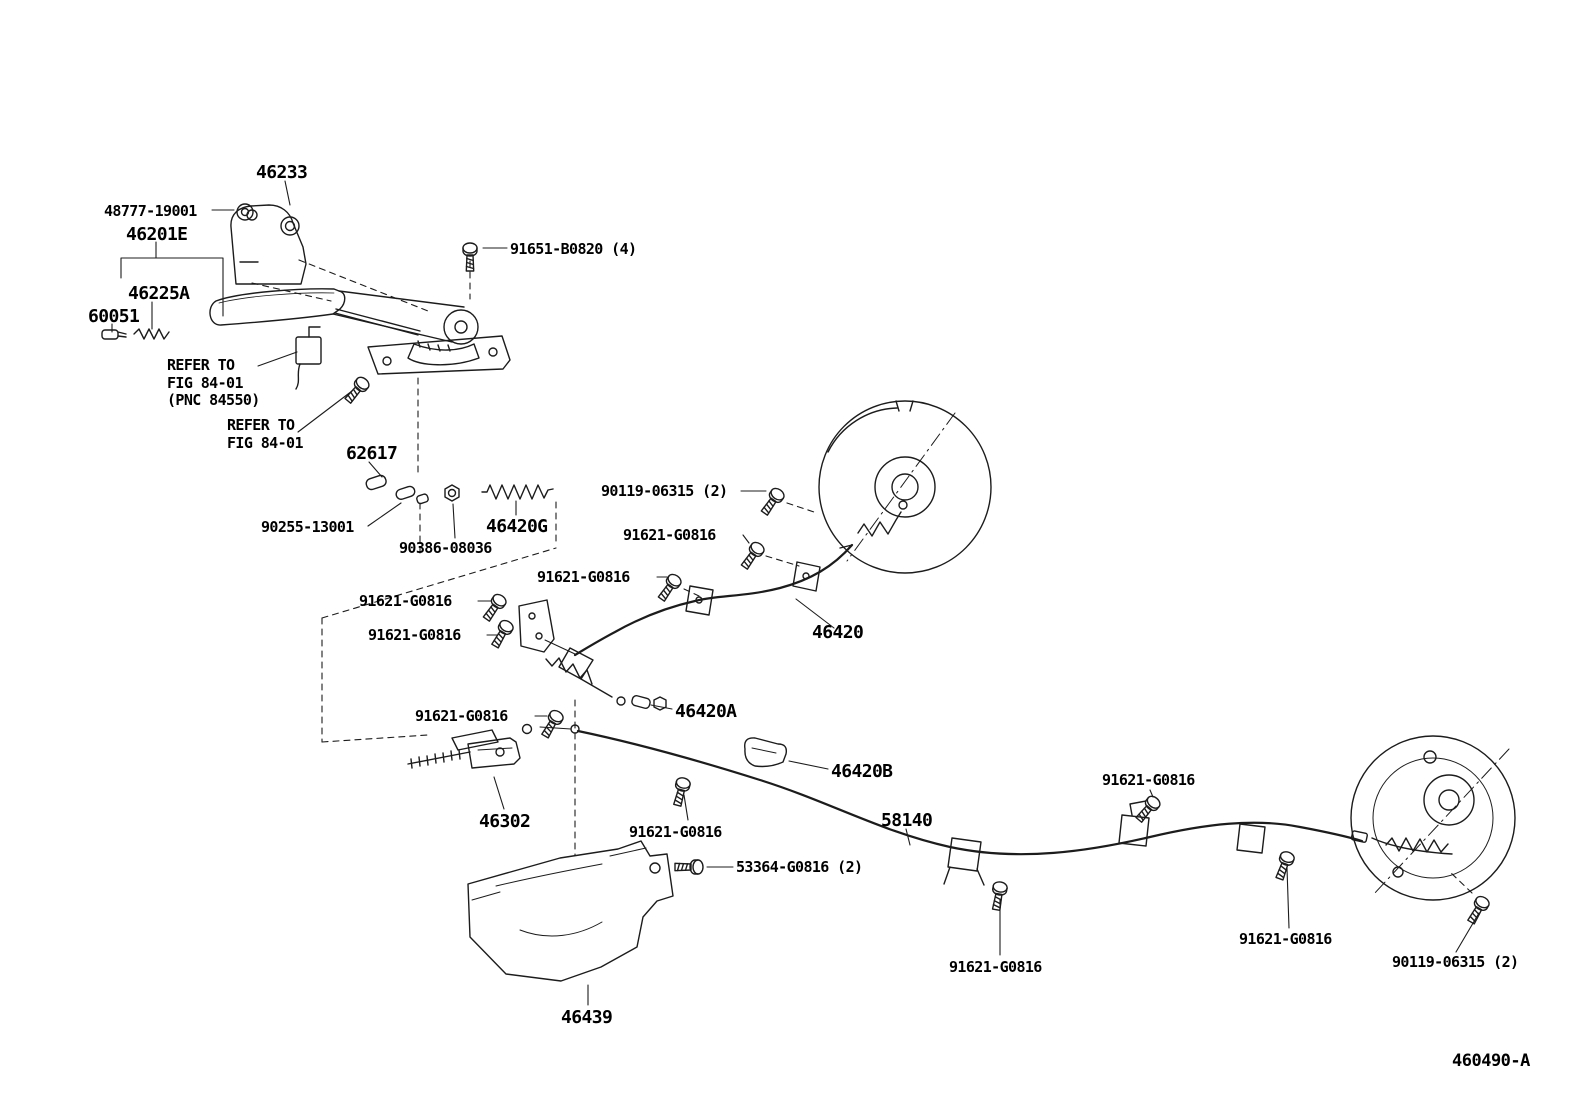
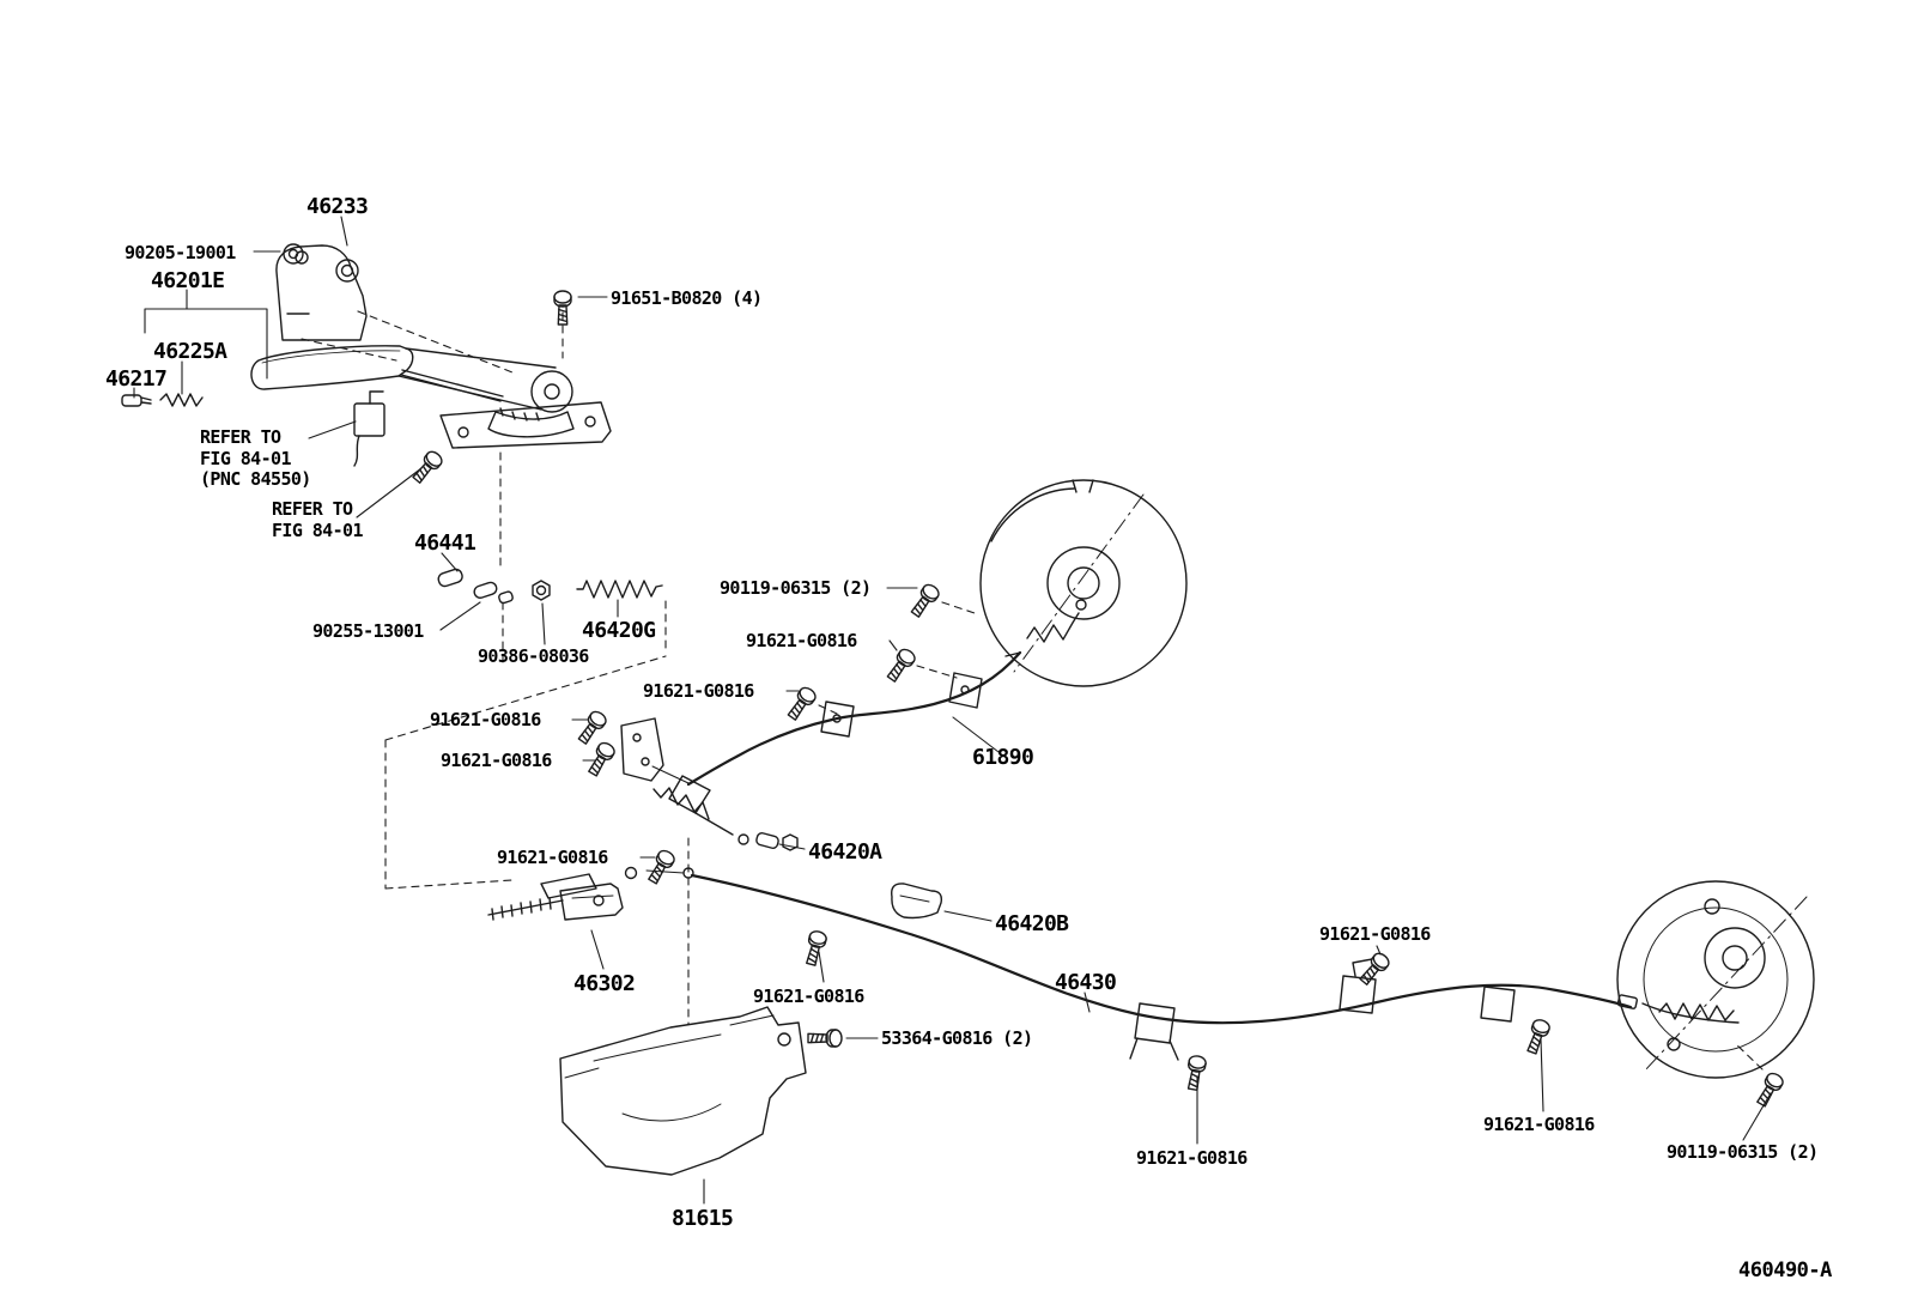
  46233
- 48777-19001
+ 90205-19001
  46201E
  46225A
- 60051
+ 46217
  91651-B0820 (4)
  REFER TO
  FIG 84-01
  (PNC 84550)
  REFER TO
  FIG 84-01
- 62617
+ 46441
  90255-13001
  46420G
  90386-08036
  90119-06315 (2)
  91621-G0816
  91621-G0816
  91621-G0816
  91621-G0816
- 46420
+ 61890
  46420A
  91621-G0816
  46420B
  46302
  91621-G0816
- 58140
+ 46430
  91621-G0816
  53364-G0816 (2)
  91621-G0816
  91621-G0816
  90119-06315 (2)
- 46439
+ 81615
  460490-A
